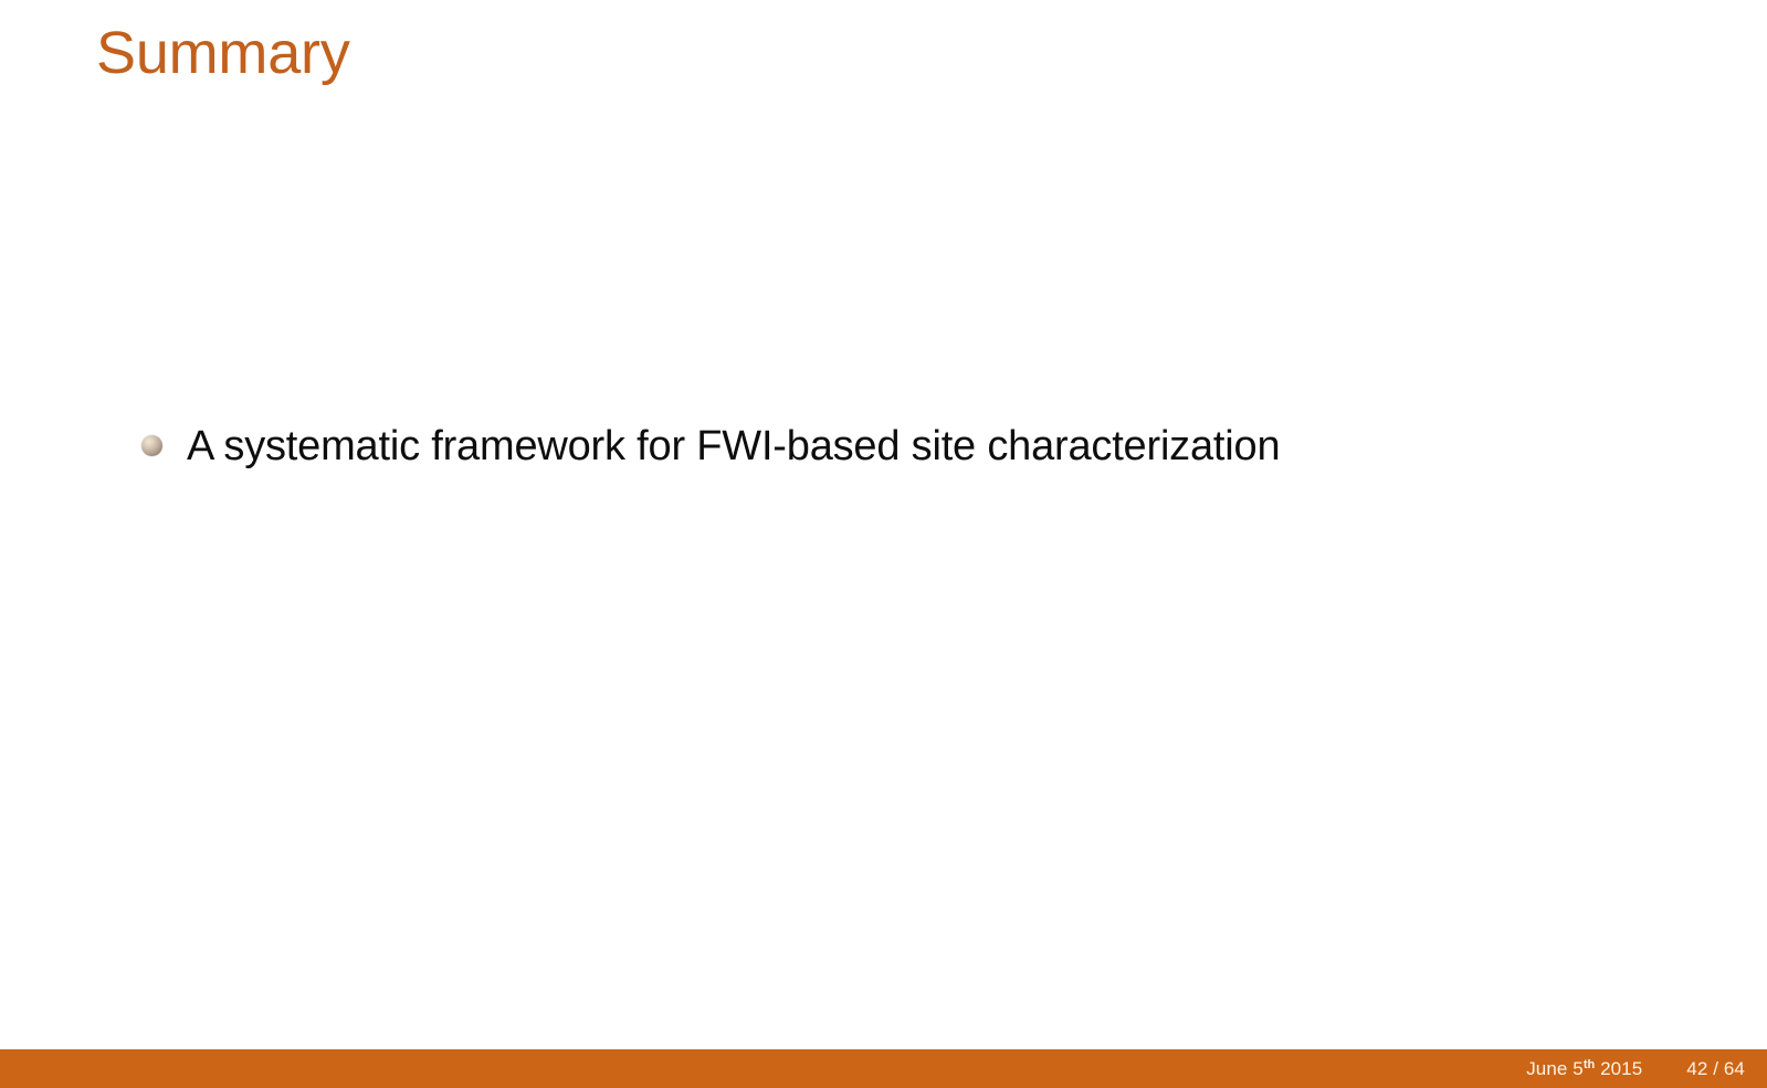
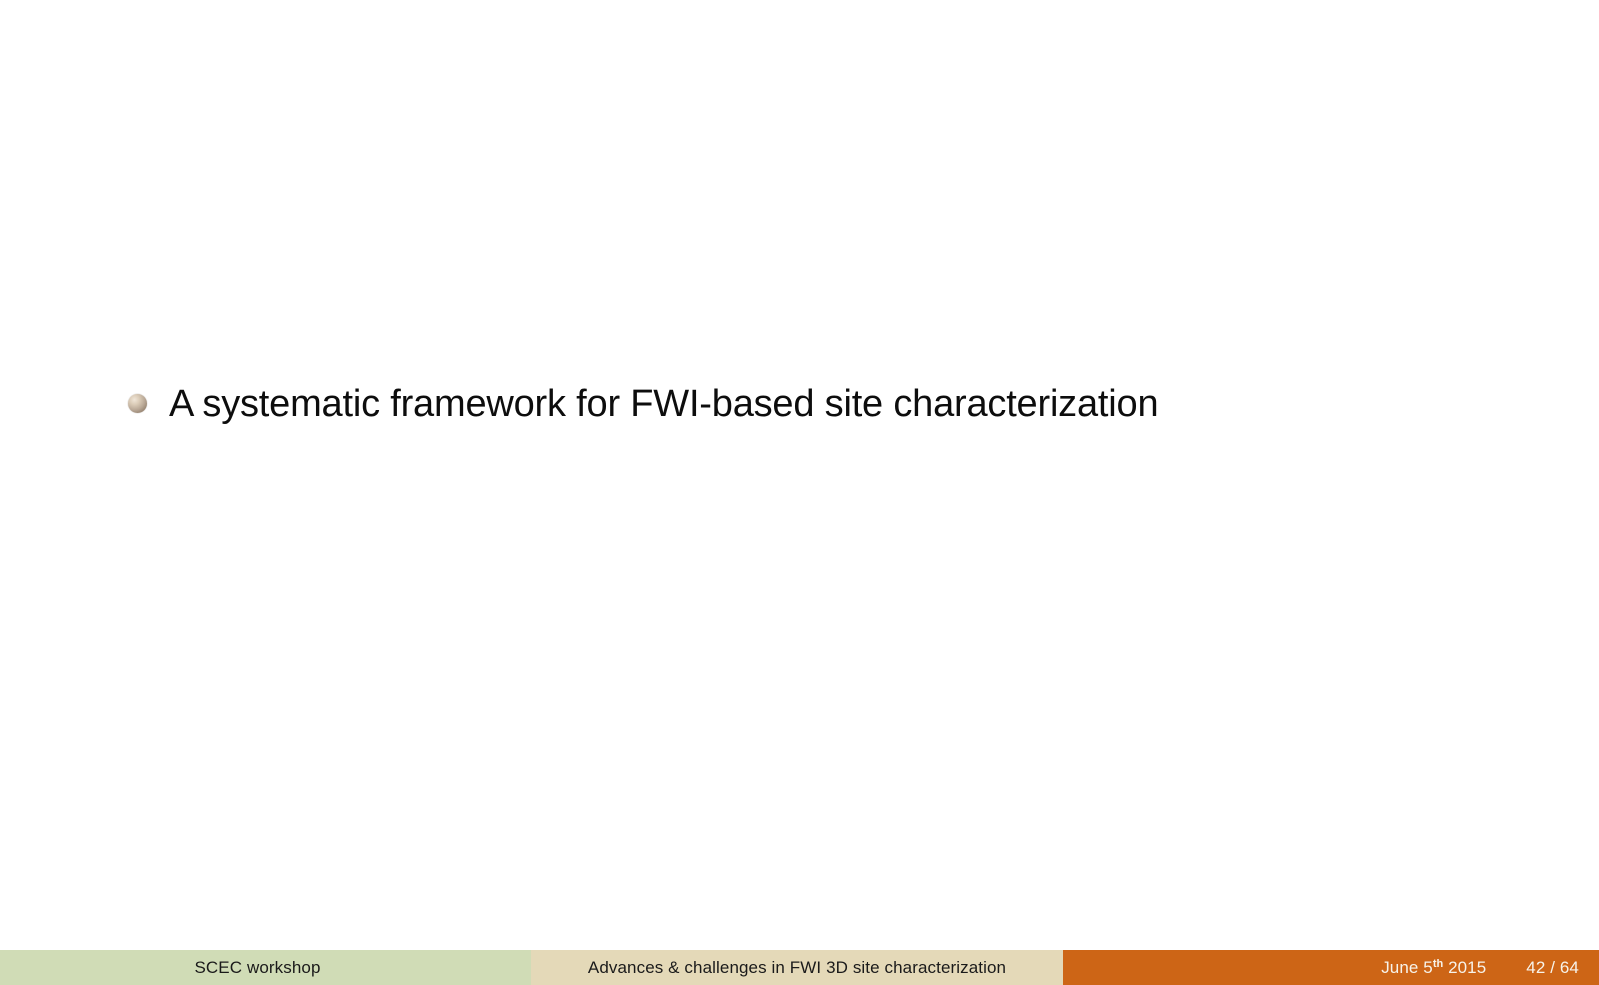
- Summary
  A systematic framework for FWI-based site characterization
+ SCEC workshop
+ Advances & challenges in FWI 3D site characterization
  June 5
  th
  2015
  42 / 64
